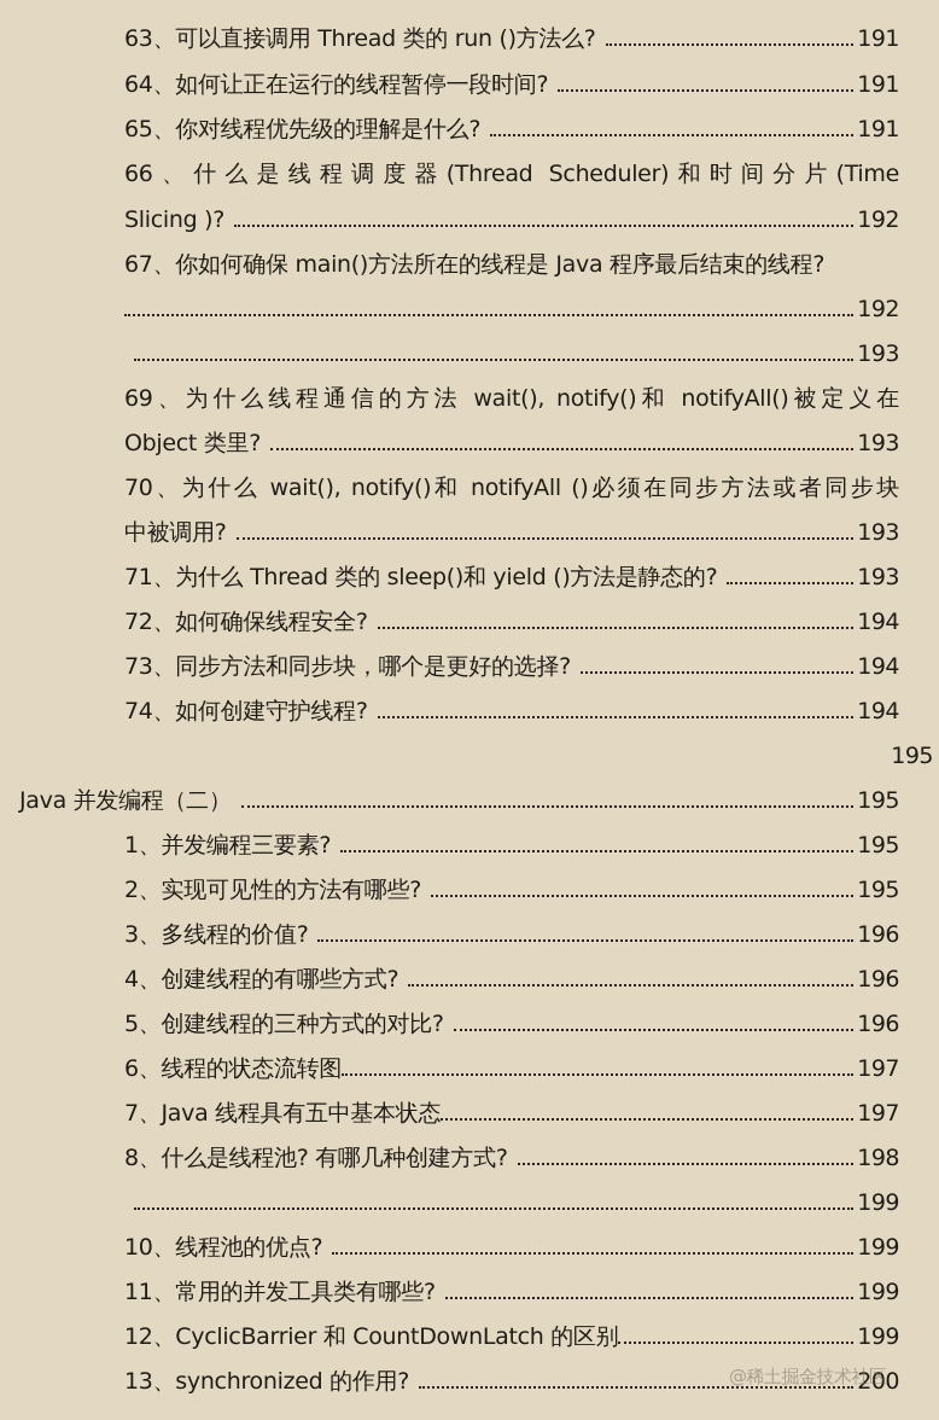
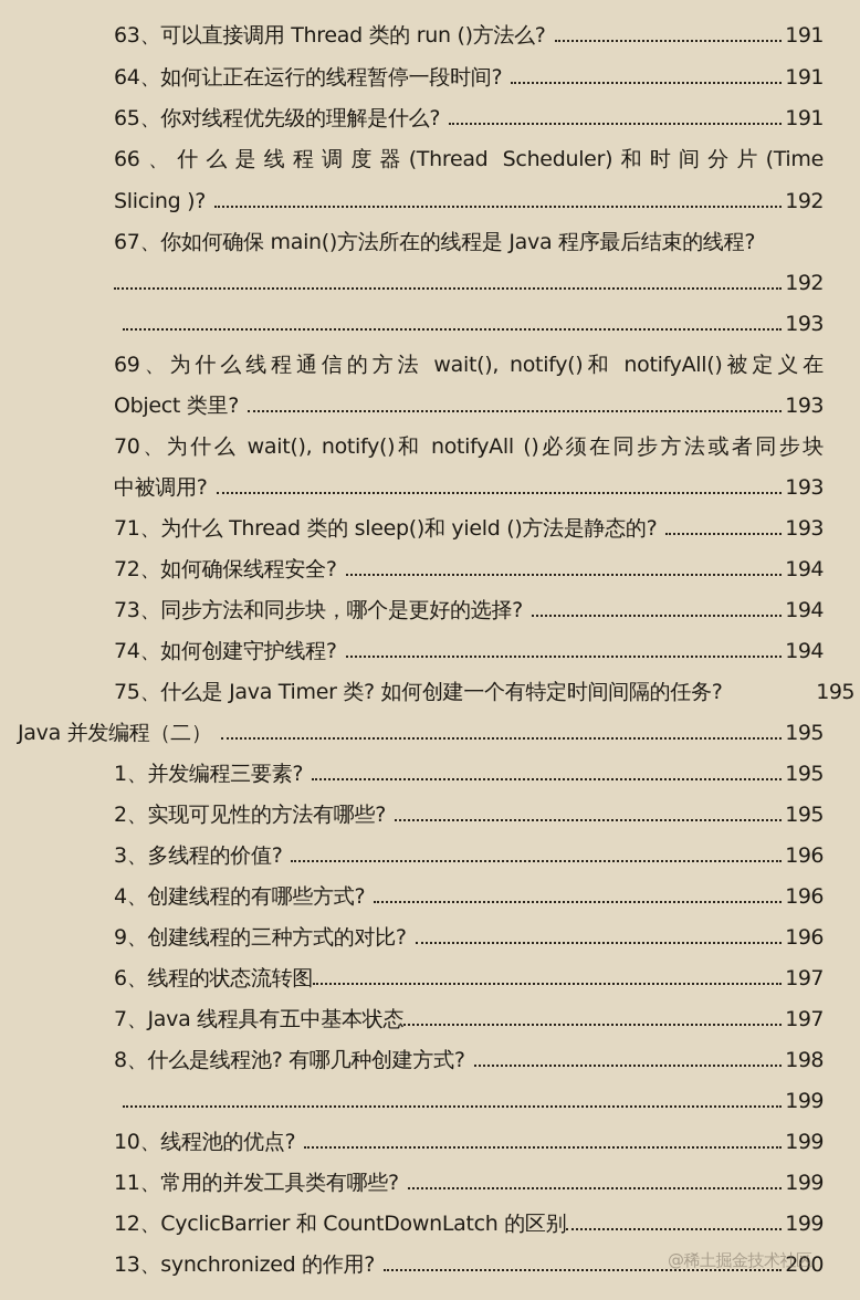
  63、可以直接调用 Thread 类的 run ()方法么?
  191
  64、如何让正在运行的线程暂停一段时间?
  191
  65、你对线程优先级的理解是什么?
  191
  66、什么是线程调度器(Thread Scheduler)和时间分片(Time
  Slicing )?
  192
  67、你如何确保 main()方法所在的线程是 Java 程序最后结束的线程?
  192
  193
  69、为什么线程通信的方法 wait(), notify()和 notifyAll()被定义在
  Object 类里?
  193
  70、为什么 wait(), notify()和 notifyAll ()必须在同步方法或者同步块
  中被调用?
  193
  71、为什么 Thread 类的 sleep()和 yield ()方法是静态的?
  193
  72、如何确保线程安全?
  194
  73、同步方法和同步块，哪个是更好的选择?
  194
  74、如何创建守护线程?
  194
+ 75、什么是 Java Timer 类? 如何创建一个有特定时间间隔的任务?
  195
  Java 并发编程（二）
  195
  1、并发编程三要素?
  195
  2、实现可见性的方法有哪些?
  195
  3、多线程的价值?
  196
  4、创建线程的有哪些方式?
  196
- 5、创建线程的三种方式的对比?
+ 9、创建线程的三种方式的对比?
  196
  6、线程的状态流转图
  197
  7、Java 线程具有五中基本状态
  197
  8、什么是线程池? 有哪几种创建方式?
  198
  199
  10、线程池的优点?
  199
  11、常用的并发工具类有哪些?
  199
  12、CyclicBarrier 和 CountDownLatch 的区别
  199
  13、synchronized 的作用?
  200
  @稀土掘金技术社区
